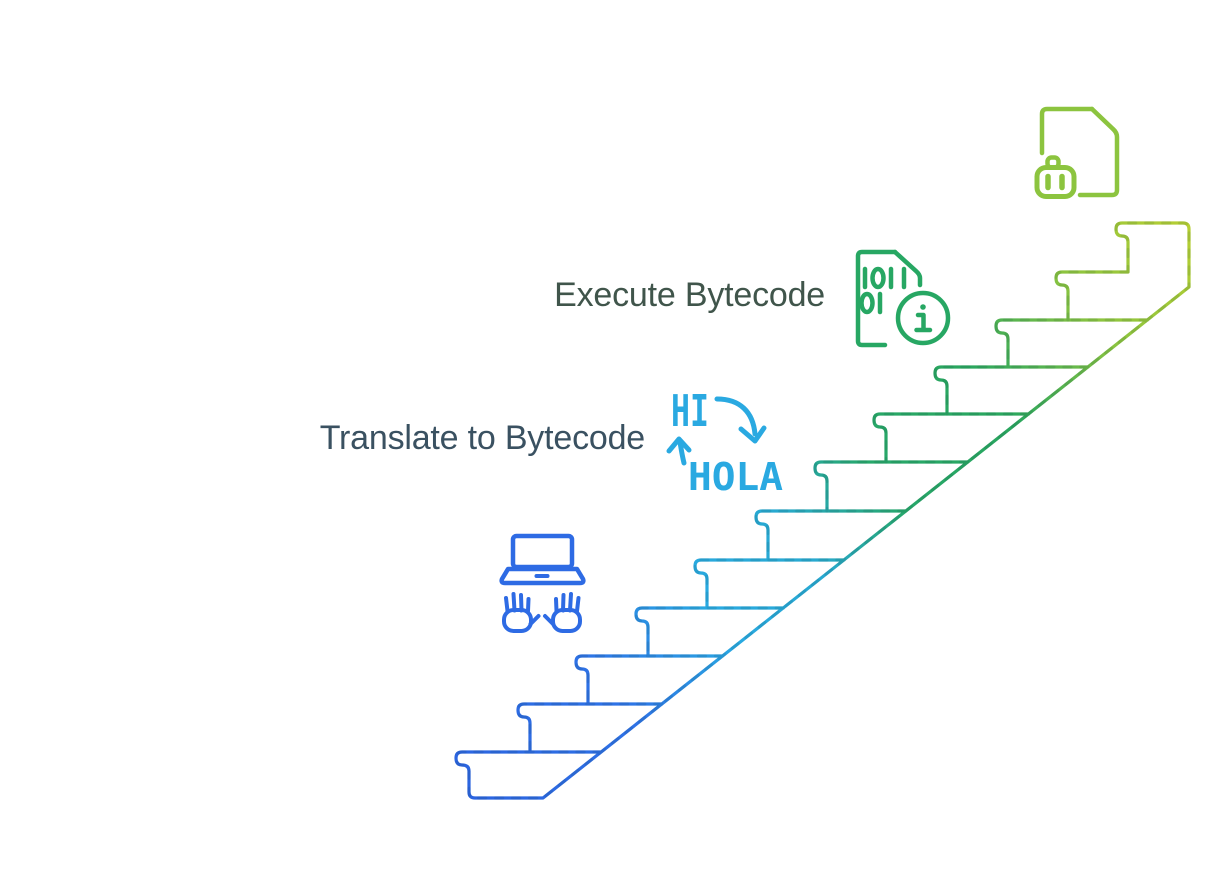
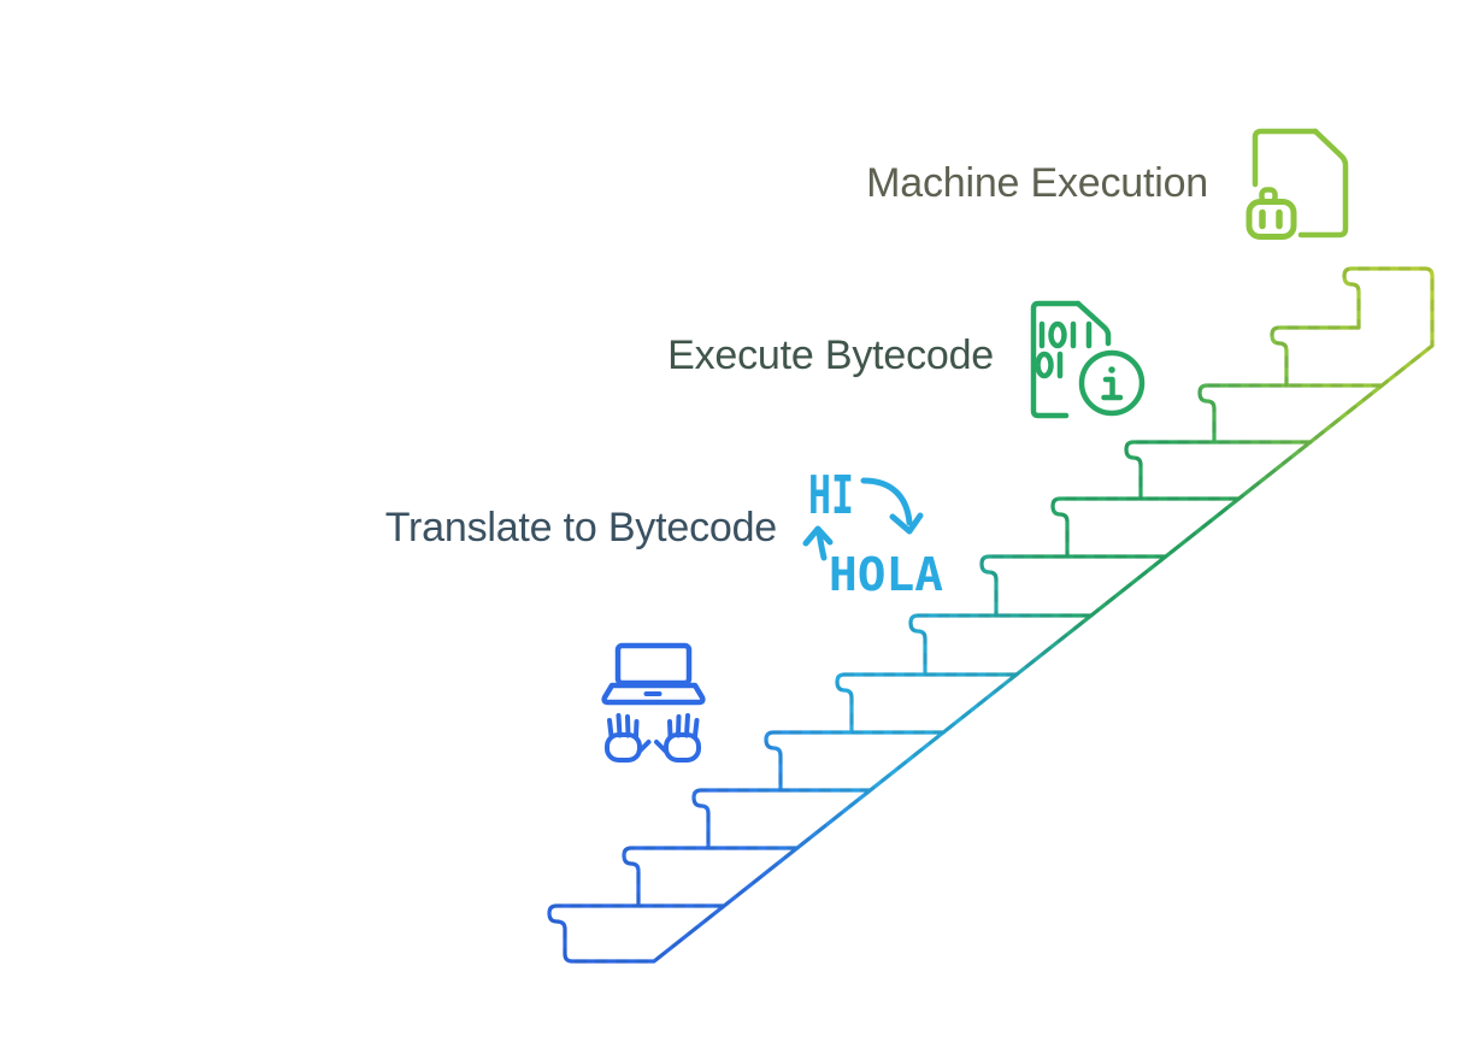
  Translate to Bytecode
  Execute Bytecode
+ Machine Execution
  HI
  HOLA
